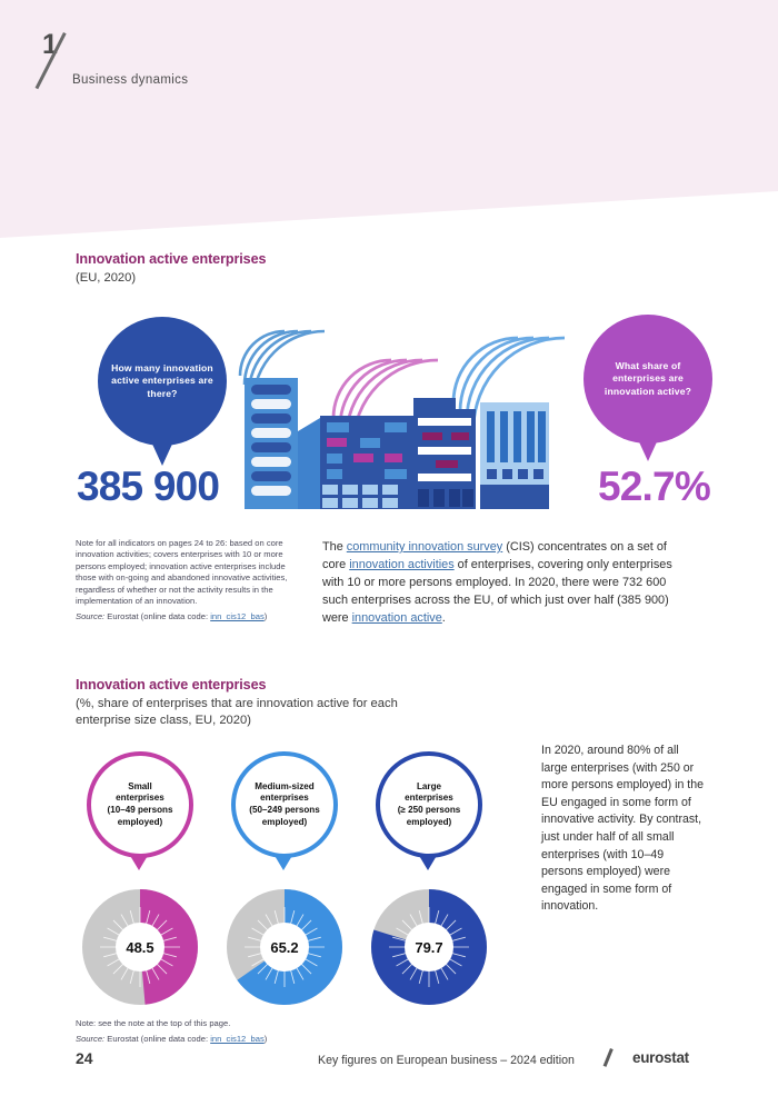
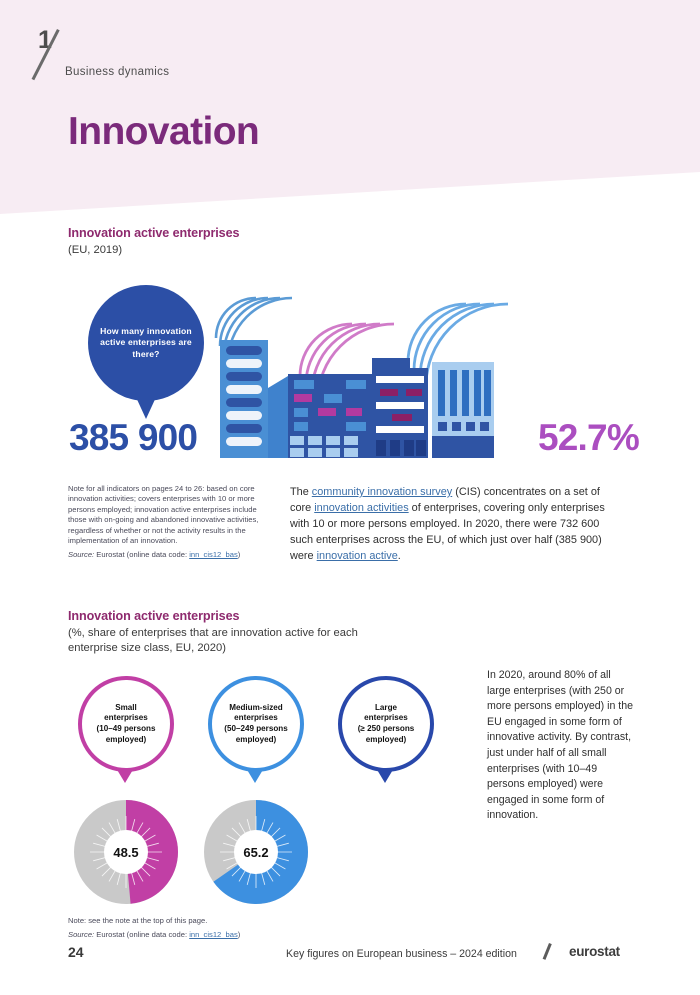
  1
  Business dynamics
+ Innovation
  Innovation active enterprises
- (EU, 2020)
+ (EU, 2019)
  How many innovation active enterprises are there?
- What share of enterprises are innovation active?
  385 900
  52.7%
  Note for all indicators on pages 24 to 26: based on core innovation activities; covers enterprises with 10 or more persons employed; innovation active enterprises include those with on-going and abandoned innovative activities, regardless of whether or not the activity results in the implementation of an innovation.
  Source: Eurostat (online data code: inn_cis12_bas)
  The community innovation survey (CIS) concentrates on a set of core innovation activities of enterprises, covering only enterprises with 10 or more persons employed. In 2020, there were 732 600 such enterprises across the EU, of which just over half (385 900) were innovation active.
  Innovation active enterprises
  (%, share of enterprises that are innovation active for each enterprise size class, EU, 2020)
  Small
  enterprises
  (10–49 persons
  employed)
  Medium-sized
  enterprises
  (50–249 persons
  employed)
  Large
  enterprises
  (≥ 250 persons
  employed)
  48.5
  65.2
- 79.7
  In 2020, around 80% of all large enterprises (with 250 or more persons employed) in the EU engaged in some form of innovative activity. By contrast, just under half of all small enterprises (with 10–49 persons employed) were engaged in some form of innovation.
  Note: see the note at the top of this page.
  Source: Eurostat (online data code: inn_cis12_bas)
  24
  Key figures on European business – 2024 edition
  eurostat
